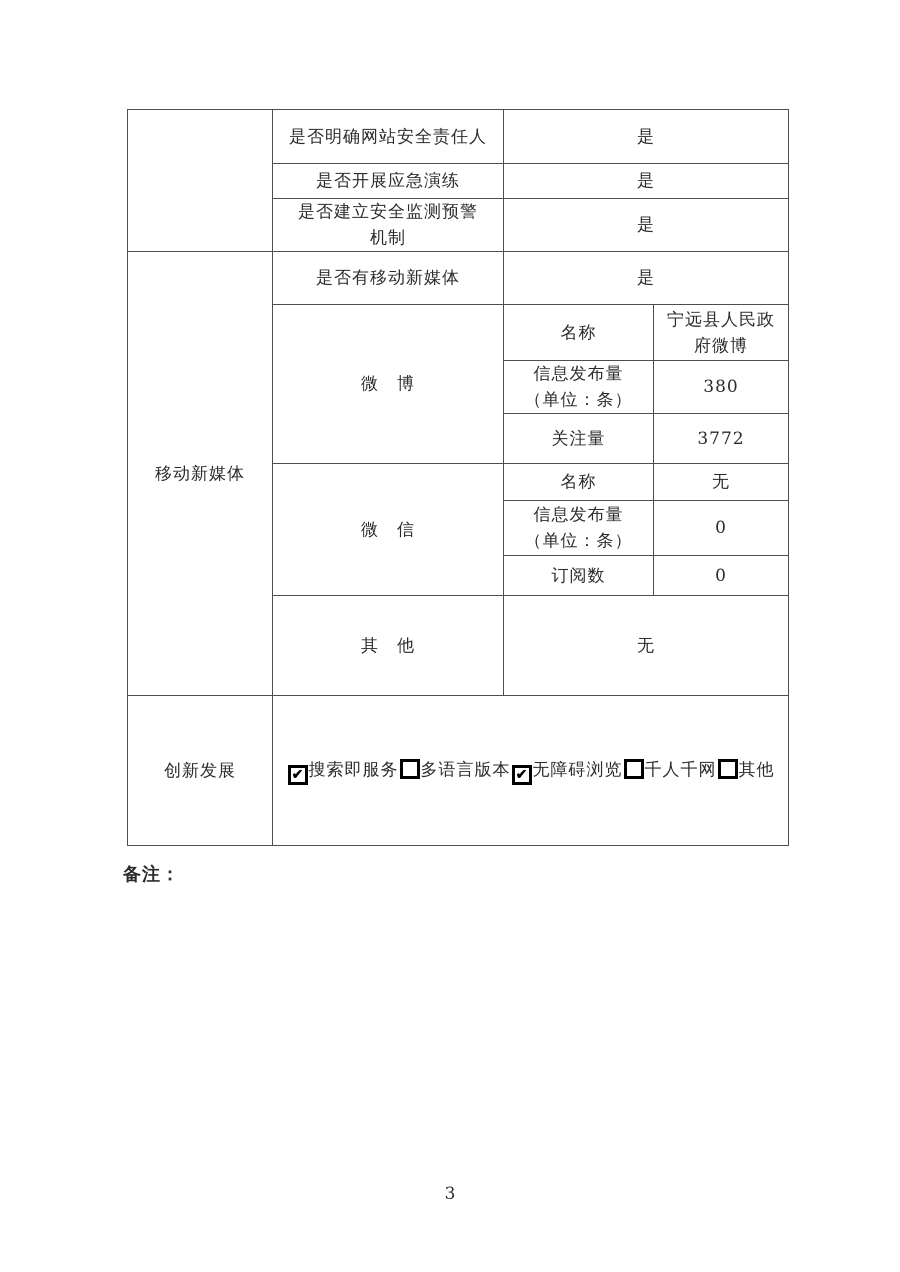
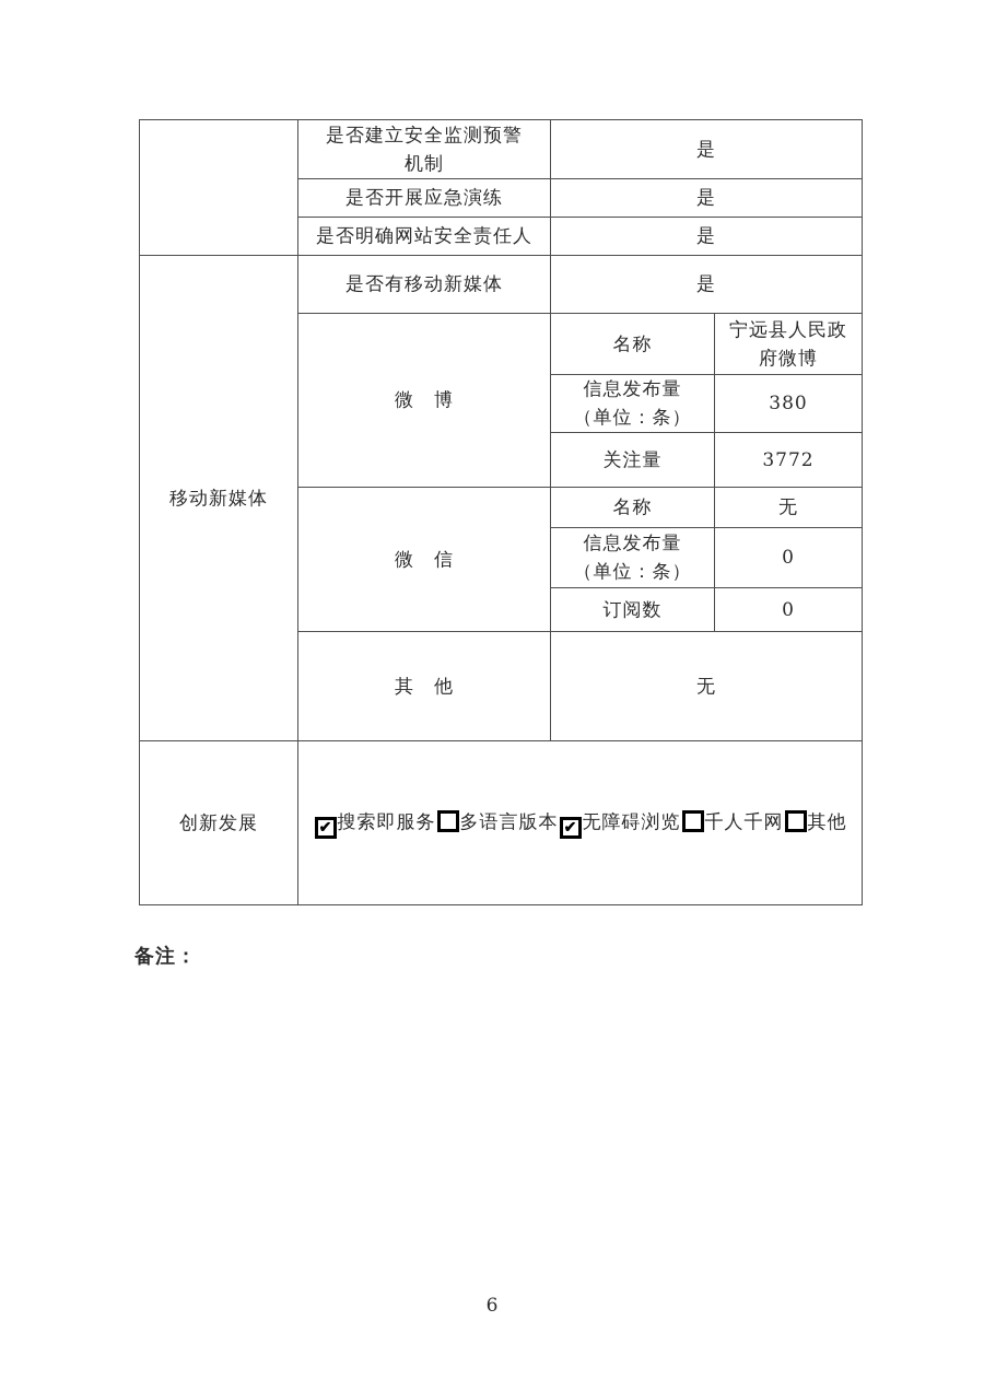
- 	是否明确网站安全责任人	是
+ 	是否建立安全监测预警 机制	是
  是否开展应急演练	是
- 是否建立安全监测预警 机制	是
+ 是否明确网站安全责任人	是
  移动新媒体	是否有移动新媒体	是
  微 博	名称	宁远县人民政 府微博
  信息发布量 （单位：条）	380
  关注量	3772
  微 信	名称	无
  信息发布量 （单位：条）	0
  订阅数	0
  其 他	无
  创新发展	✔ 搜索即服务 多语言版本 ✔ 无障碍浏览 千人千网 其他
  备注：
- 3
+ 6
